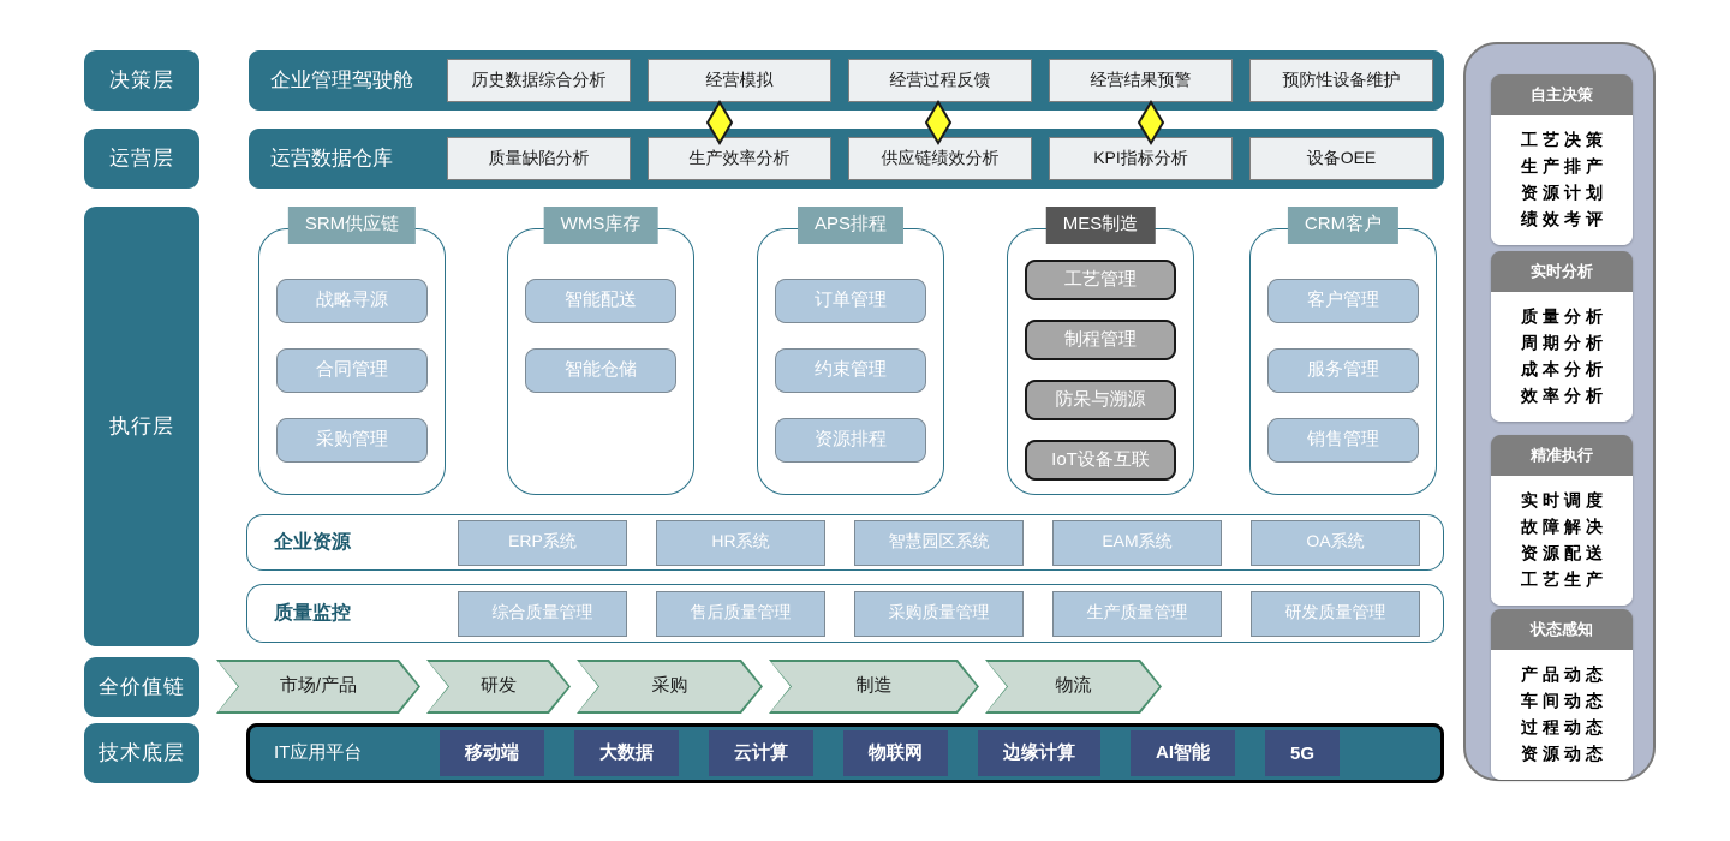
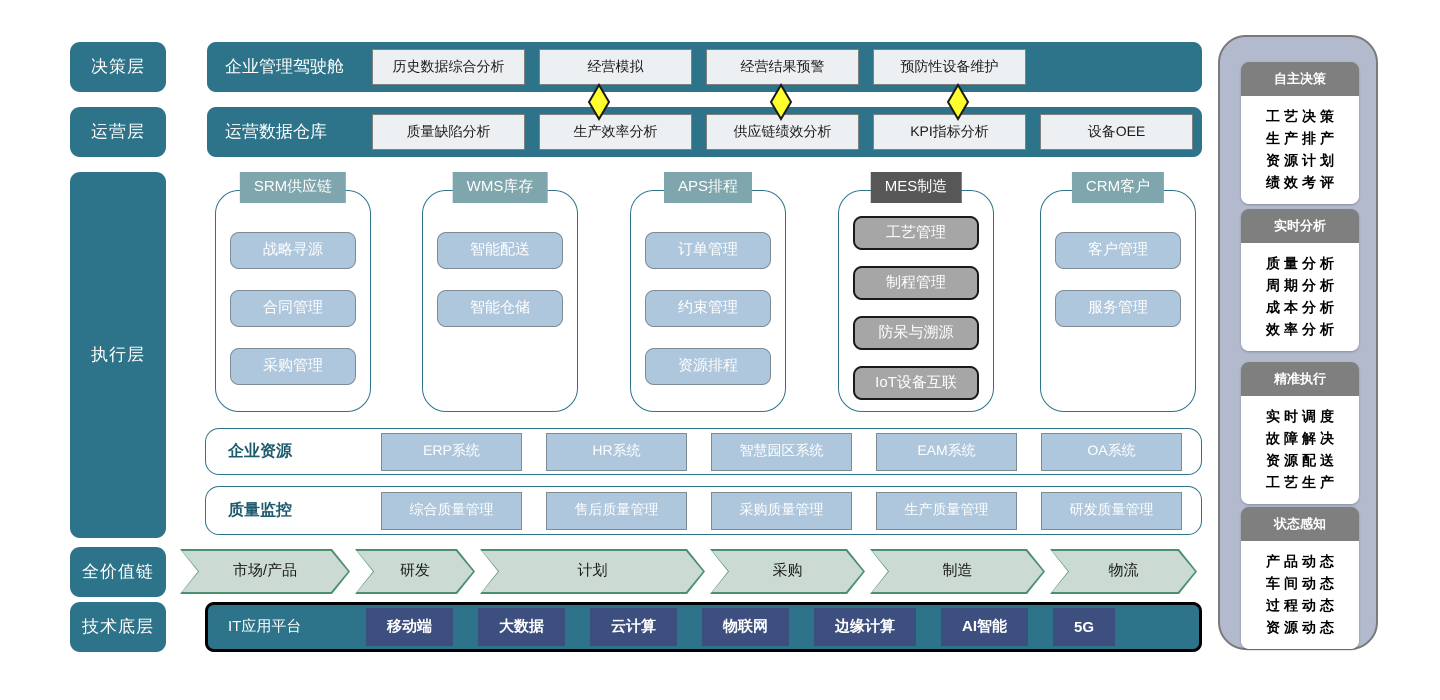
  决策层
  运营层
  执行层
  全价值链
  技术底层
  企业管理驾驶舱
  历史数据综合分析
  经营模拟
- 经营过程反馈
  经营结果预警
  预防性设备维护
  运营数据仓库
  质量缺陷分析
  生产效率分析
  供应链绩效分析
  KPI指标分析
  设备OEE
  SRM供应链
  战略寻源
  合同管理
  采购管理
  WMS库存
  智能配送
  智能仓储
  APS排程
  订单管理
  约束管理
  资源排程
  MES制造
  工艺管理
  制程管理
  防呆与溯源
  IoT设备互联
  CRM客户
  客户管理
  服务管理
- 销售管理
  企业资源
  ERP系统
  HR系统
  智慧园区系统
  EAM系统
  OA系统
  质量监控
  综合质量管理
  售后质量管理
  采购质量管理
  生产质量管理
  研发质量管理
  市场/产品
  研发
+ 计划
  采购
  制造
  物流
  IT应用平台
  移动端
  大数据
  云计算
  物联网
  边缘计算
  AI智能
  5G
  自主决策
  工艺决策
  生产排产
  资源计划
  绩效考评
  实时分析
  质量分析
  周期分析
  成本分析
  效率分析
  精准执行
  实时调度
  故障解决
  资源配送
  工艺生产
  状态感知
  产品动态
  车间动态
  过程动态
  资源动态
